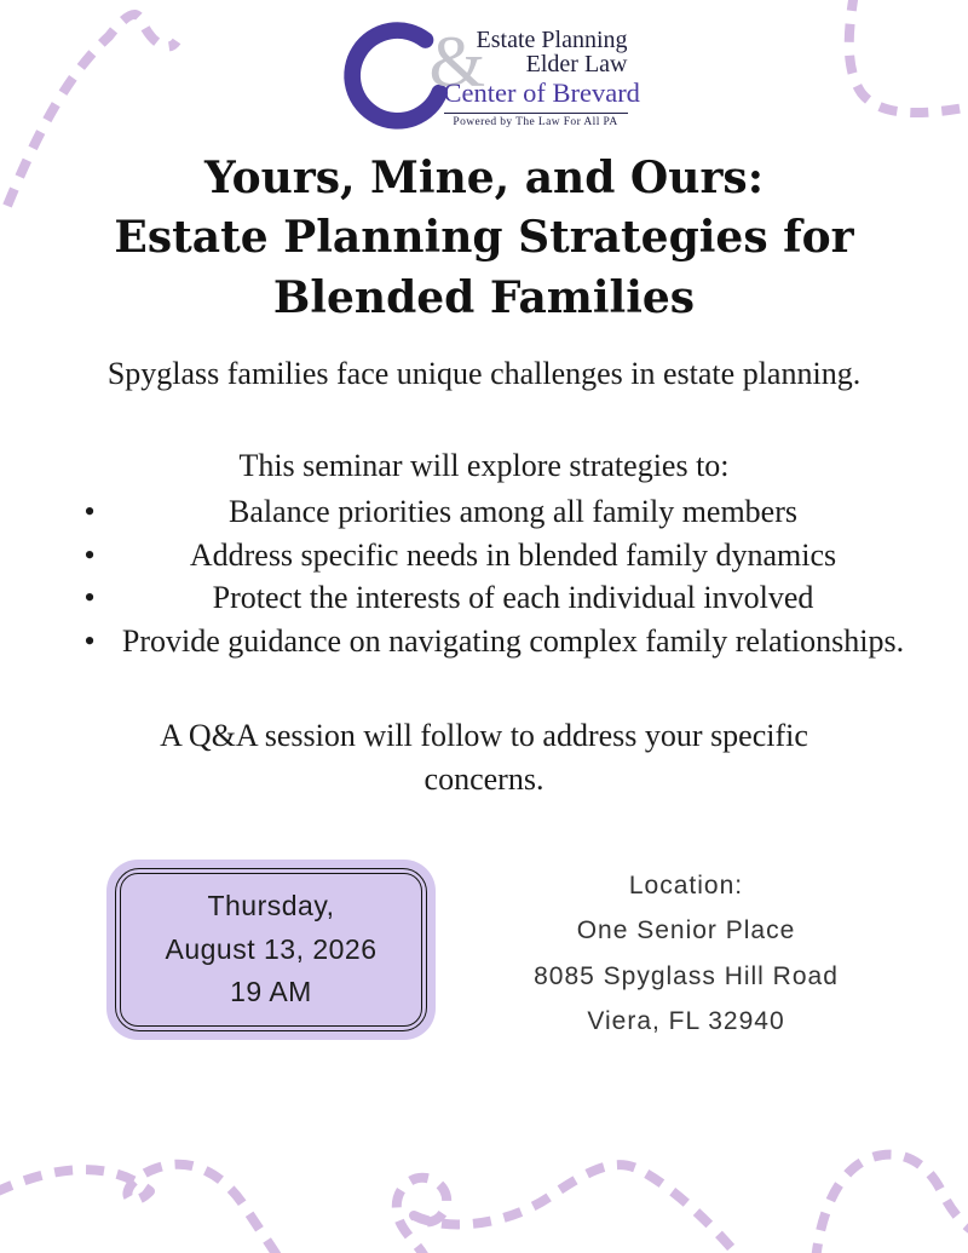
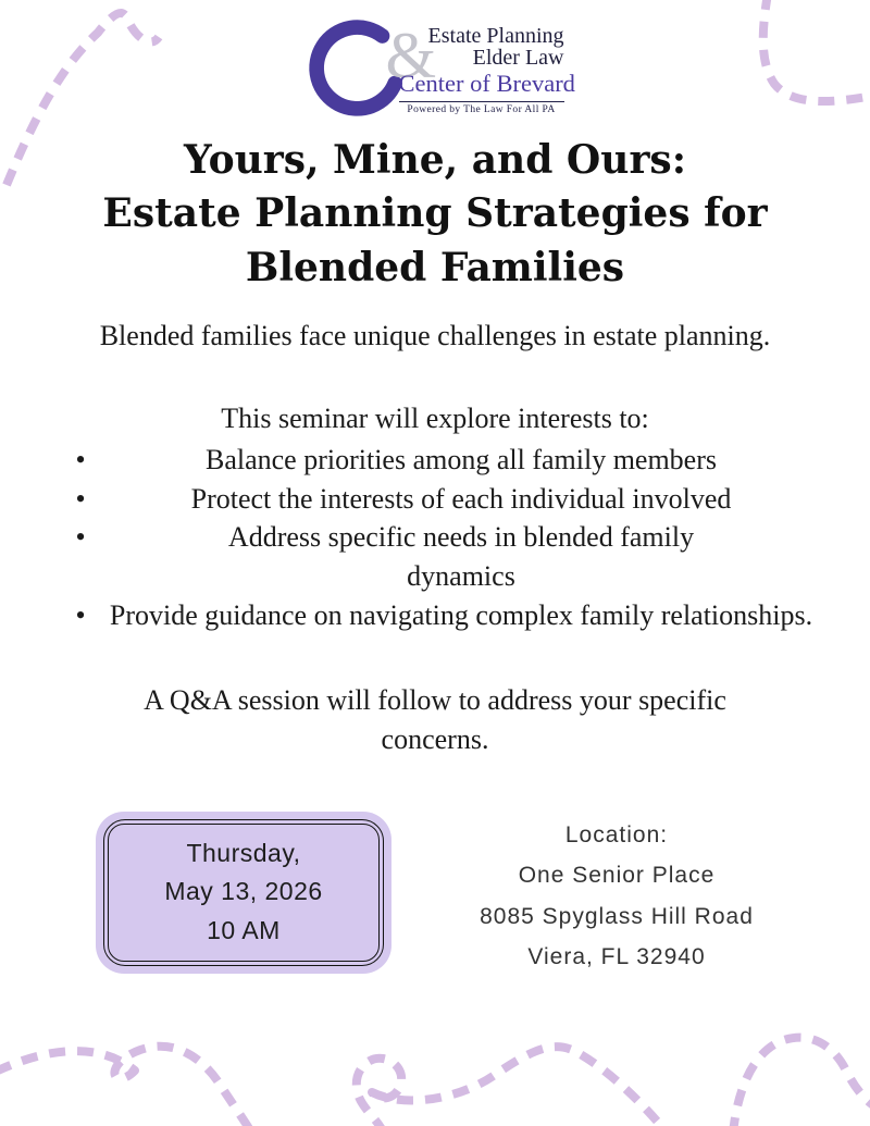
  &
  Estate Planning
  Elder Law
  Center of Brevard
  Powered by The Law For All PA
  Yours, Mine, and Ours:
  Estate Planning Strategies for
  Blended Families
- Spyglass families face unique challenges in estate planning.
+ Blended families face unique challenges in estate planning.
- This seminar will explore strategies to:
+ This seminar will explore interests to:
  •
  Balance priorities among all family members
  •
- Address specific needs in blended family dynamics
+ Protect the interests of each individual involved
  •
- Protect the interests of each individual involved
+ Address specific needs in blended family dynamics
  •
  Provide guidance on navigating complex family relationships.
  A Q&A session will follow to address your specific concerns.
  Thursday,
- August 13, 2026
+ May 13, 2026
- 19 AM
+ 10 AM
  Location:
  One Senior Place
  8085 Spyglass Hill Road
  Viera, FL 32940
